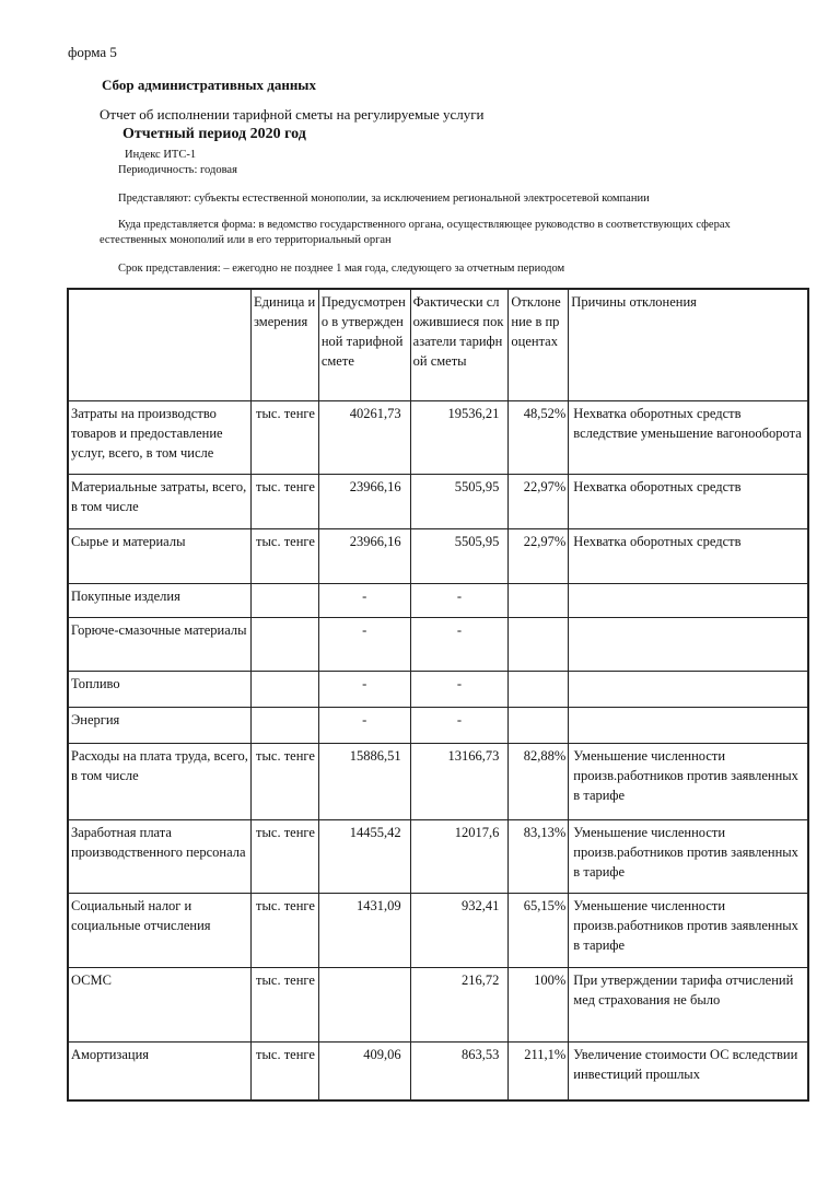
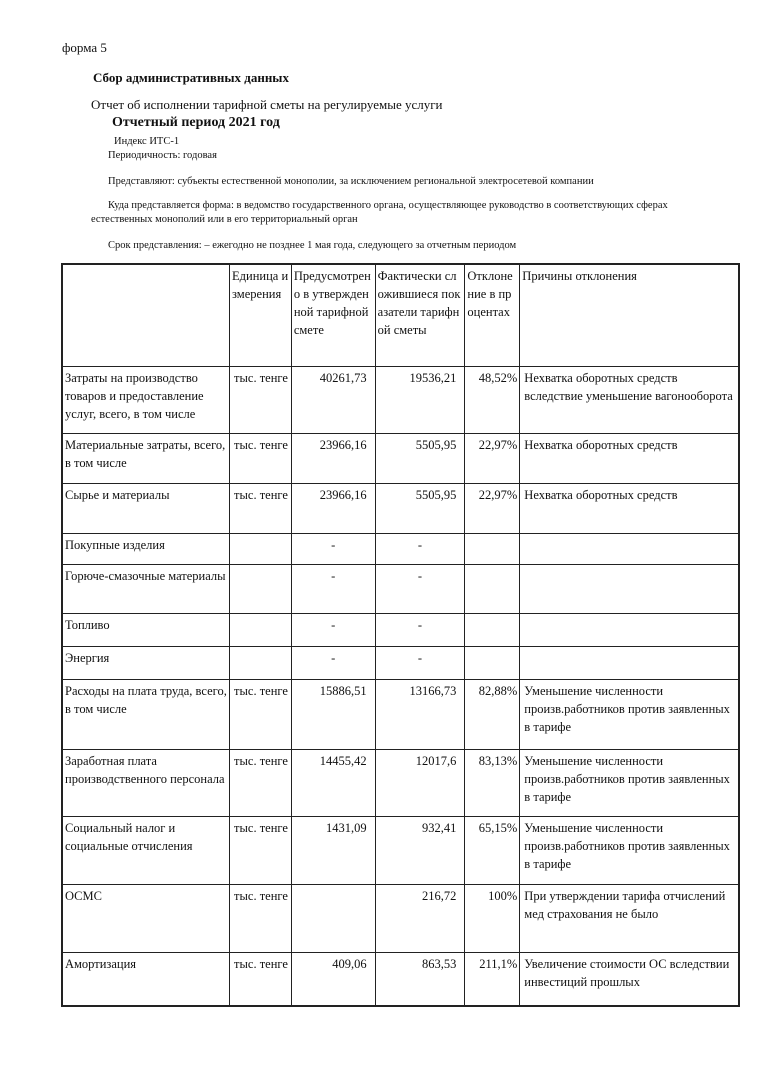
  форма 5
  Сбор административных данных
  Отчет об исполнении тарифной сметы на регулируемые услуги
- Отчетный период 2020 год
+ Отчетный период 2021 год
  Индекс ИТС-1
  Периодичность: годовая
  Представляют: субъекты естественной монополии, за исключением региональной электросетевой компании
  Куда представляется форма: в ведомство государственного органа, осуществляющее руководство в соответствующих сферах
  естественных монополий или в его территориальный орган
  Срок представления: – ежегодно не позднее 1 мая года, следующего за отчетным периодом
  	Единица измерения	Предусмотрено в утвержденной тарифной смете	Фактически сложившиеся показатели тарифной сметы	Отклонение в процентах	Причины отклонения
  Затраты на производство товаров и предоставление услуг, всего, в том числе	тыс. тенге	40261,73	19536,21	48,52%	Нехватка оборотных средств вследствие уменьшение вагонооборота
  Материальные затраты, всего, в том числе	тыс. тенге	23966,16	5505,95	22,97%	Нехватка оборотных средств
  Сырье и материалы	тыс. тенге	23966,16	5505,95	22,97%	Нехватка оборотных средств
  Покупные изделия		-	-
  Горюче-смазочные материалы		-	-
  Топливо		-	-
  Энергия		-	-
  Расходы на плата труда, всего, в том числе	тыс. тенге	15886,51	13166,73	82,88%	Уменьшение численности произв.работников против заявленных в тарифе
  Заработная плата производственного персонала	тыс. тенге	14455,42	12017,6	83,13%	Уменьшение численности произв.работников против заявленных в тарифе
  Социальный налог и социальные отчисления	тыс. тенге	1431,09	932,41	65,15%	Уменьшение численности произв.работников против заявленных в тарифе
  ОСМС	тыс. тенге		216,72	100%	При утверждении тарифа отчислений мед страхования не было
  Амортизация	тыс. тенге	409,06	863,53	211,1%	Увеличение стоимости ОС вследствии инвестиций прошлых
